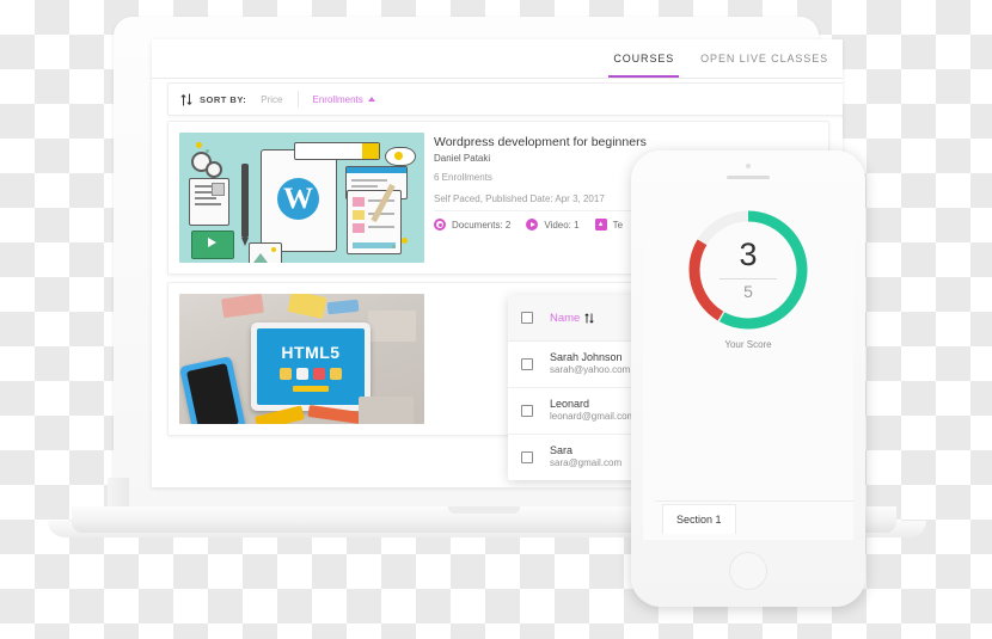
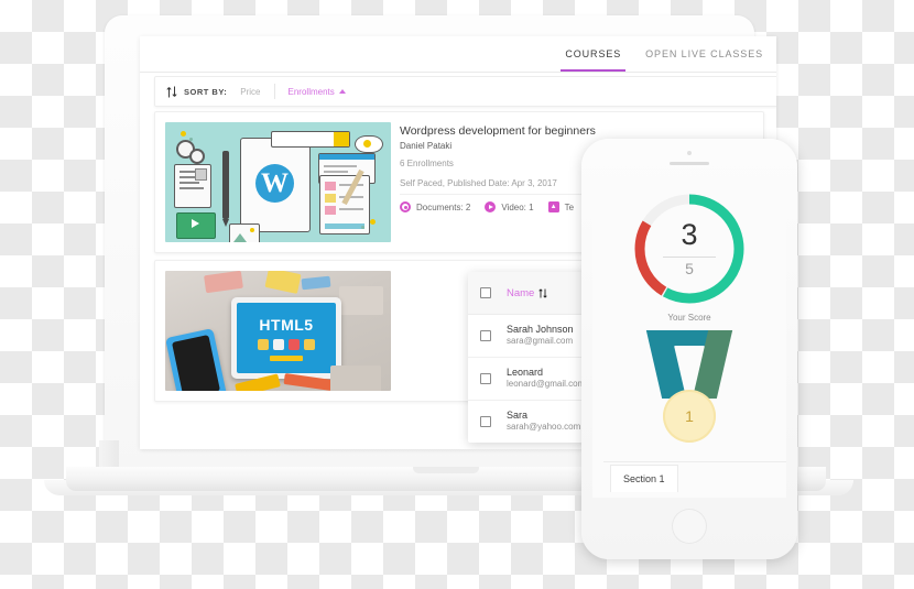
  COURSES
  OPEN LIVE CLASSES
  SORT BY:
  Price
  Enrollments
  W
  Wordpress development for beginners
  Daniel Pataki
  6 Enrollments
  Self Paced, Published Date: Apr 3, 2017
  Documents: 2
  Video: 1
  Te
  HTML5
  Name
  Sarah Johnson
- sarah@yahoo.com
+ sara@gmail.com
  Leonard
  leonard@gmail.co
  Sara
- sara@gmail.com
+ sarah@yahoo.com
  3
  5
  Your Score
+ 1
  Section 1
